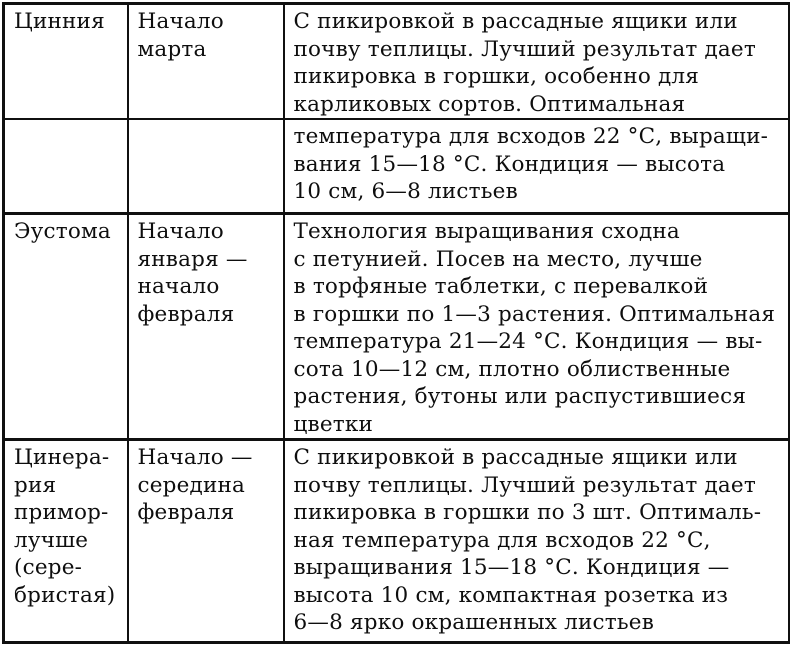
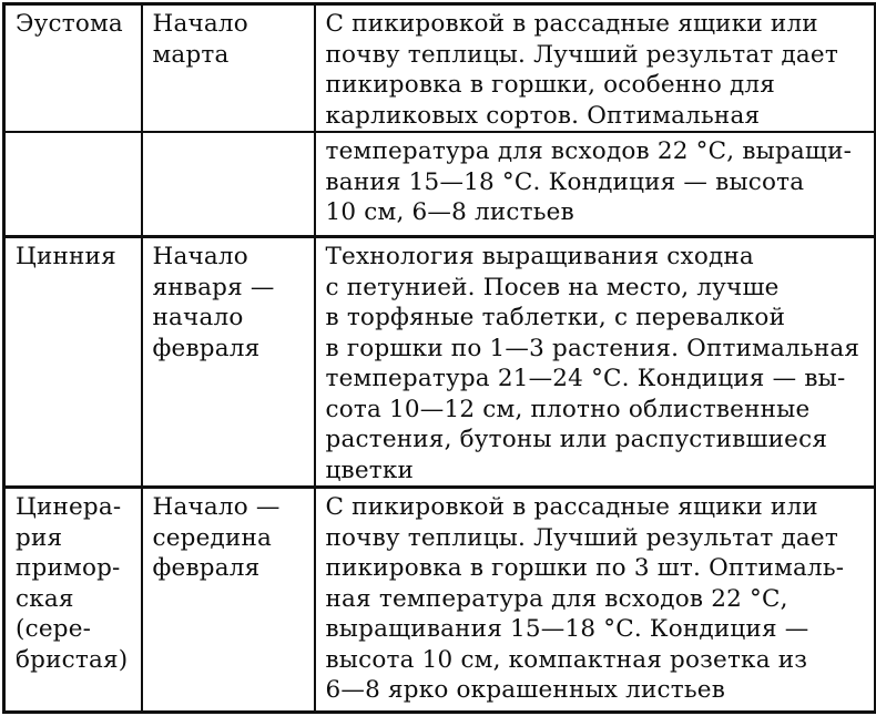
- Цинния	Начало марта	С пикировкой в рассадные ящики или почву теплицы. Лучший результат дает пикировка в горшки, особенно для карликовых сортов. Оптимальная
+ Эустома	Начало марта	С пикировкой в рассадные ящики или почву теплицы. Лучший результат дает пикировка в горшки, особенно для карликовых сортов. Оптимальная
  		температура для всходов 22 °С, выращи- вания 15—18 °С. Кондиция — высота 10 см, 6—8 листьев
- Эустома	Начало января — начало февраля	Технология выращивания сходна с петунией. Посев на место, лучше в торфяные таблетки, с перевалкой в горшки по 1—3 растения. Оптимальная температура 21—24 °С. Кондиция — вы- сота 10—12 см, плотно облиственные растения, бутоны или распустившиеся цветки
+ Цинния	Начало января — начало февраля	Технология выращивания сходна с петунией. Посев на место, лучше в торфяные таблетки, с перевалкой в горшки по 1—3 растения. Оптимальная температура 21—24 °С. Кондиция — вы- сота 10—12 см, плотно облиственные растения, бутоны или распустившиеся цветки
- Цинера- рия примор- лучше (сере- бристая)	Начало — середина февраля	С пикировкой в рассадные ящики или почву теплицы. Лучший результат дает пикировка в горшки по 3 шт. Оптималь- ная температура для всходов 22 °С, выращивания 15—18 °С. Кондиция — высота 10 см, компактная розетка из 6—8 ярко окрашенных листьев
+ Цинера- рия примор- ская (сере- бристая)	Начало — середина февраля	С пикировкой в рассадные ящики или почву теплицы. Лучший результат дает пикировка в горшки по 3 шт. Оптималь- ная температура для всходов 22 °С, выращивания 15—18 °С. Кондиция — высота 10 см, компактная розетка из 6—8 ярко окрашенных листьев
